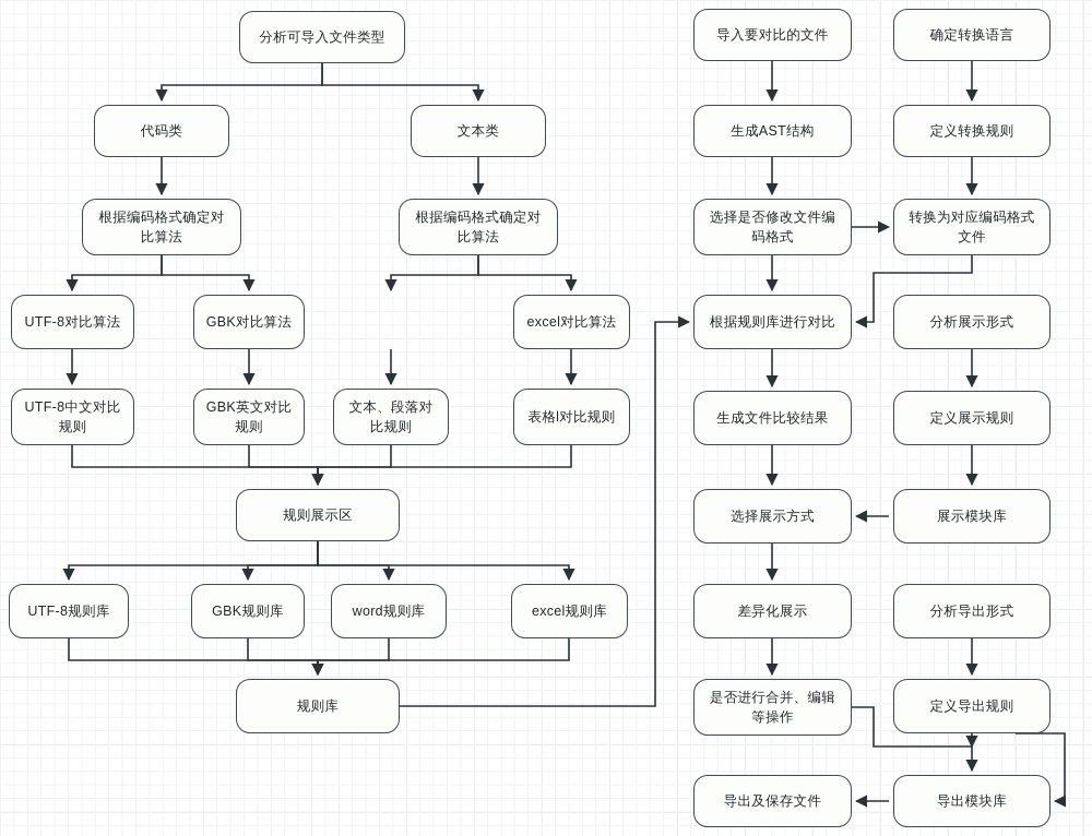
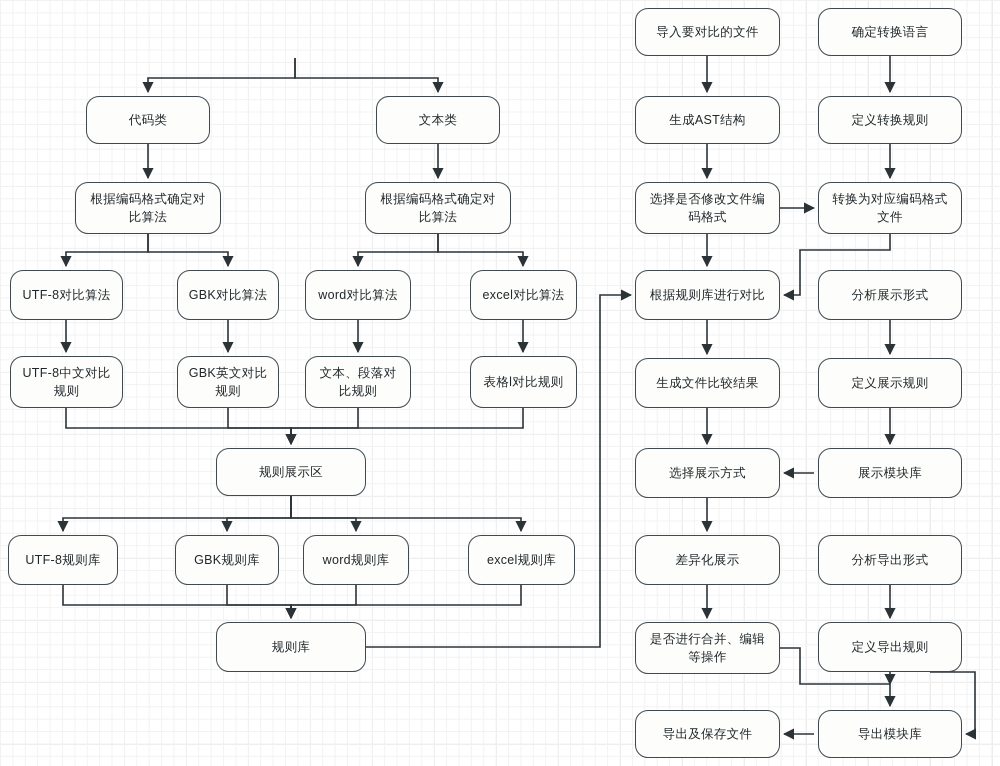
- 分析可导入文件类型
  代码类
  文本类
  根据编码格式确定对
  比算法
  根据编码格式确定对
  比算法
  UTF-8对比算法
  GBK对比算法
+ word对比算法
  excel对比算法
  UTF-8中文对比
  规则
  GBK英文对比
  规则
  文本、段落对
  比规则
  表格l对比规则
  规则展示区
  UTF-8规则库
  GBK规则库
  word规则库
  excel规则库
  规则库
  导入要对比的文件
  生成AST结构
  选择是否修改文件编
  码格式
  根据规则库进行对比
  生成文件比较结果
  选择展示方式
  差异化展示
  是否进行合并、编辑
  等操作
  导出及保存文件
  确定转换语言
  定义转换规则
  转换为对应编码格式
  文件
  分析展示形式
  定义展示规则
  展示模块库
  分析导出形式
  定义导出规则
  导出模块库
